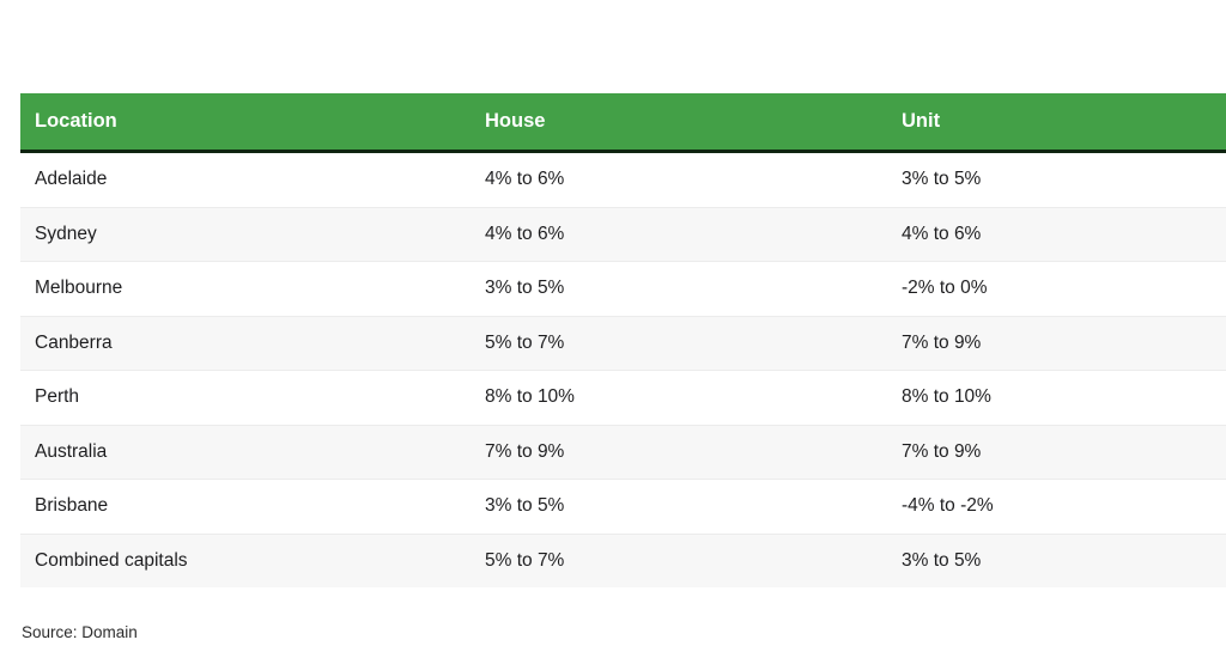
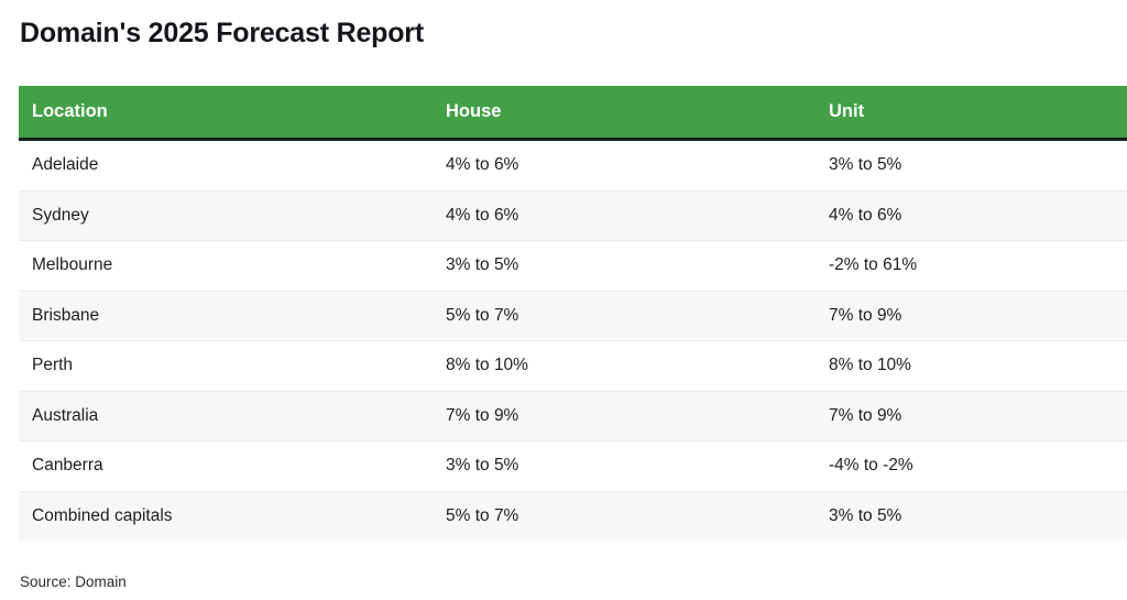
+ Domain's 2025 Forecast Report
  Location	House	Unit
  Adelaide	4% to 6%	3% to 5%
  Sydney	4% to 6%	4% to 6%
- Melbourne	3% to 5%	-2% to 0%
+ Melbourne	3% to 5%	-2% to 61%
- Canberra	5% to 7%	7% to 9%
+ Brisbane	5% to 7%	7% to 9%
  Perth	8% to 10%	8% to 10%
  Australia	7% to 9%	7% to 9%
- Brisbane	3% to 5%	-4% to -2%
+ Canberra	3% to 5%	-4% to -2%
  Combined capitals	5% to 7%	3% to 5%
  Source: Domain
